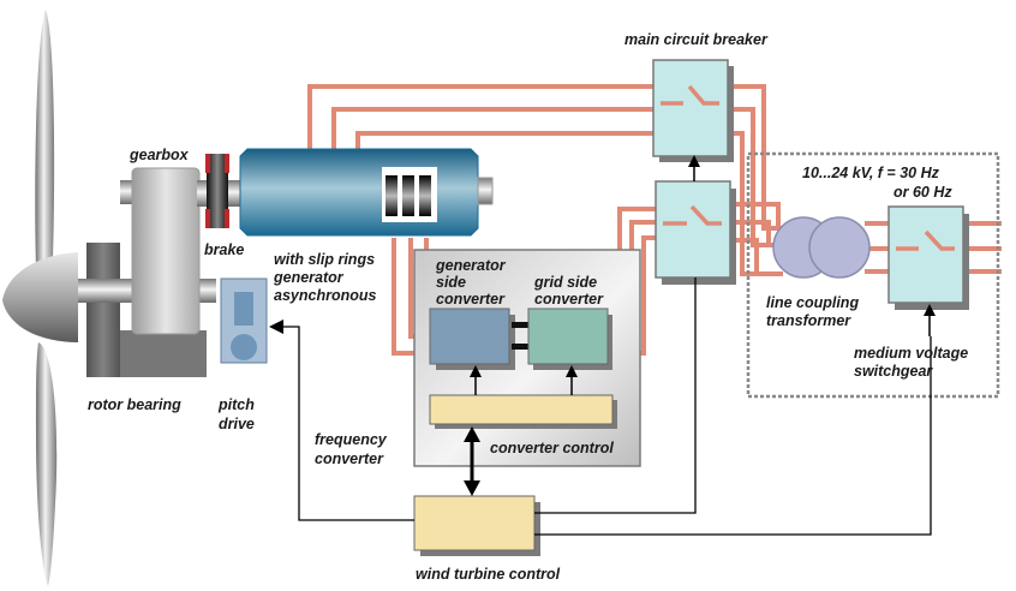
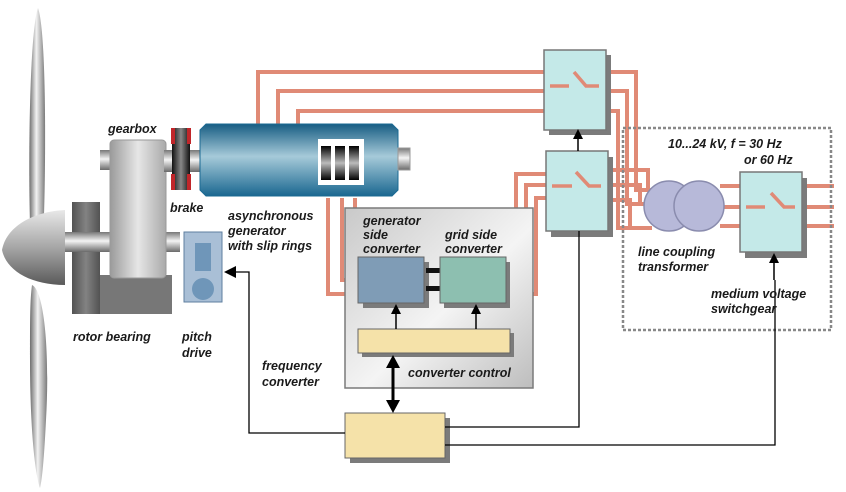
  gearbox
  brake
- with slip rings
+ asynchronous
  generator
- asynchronous
+ with slip rings
  rotor bearing
  pitch
  drive
  generator
  side
  converter
  grid side
  converter
  converter control
  frequency
  converter
- main circuit breaker
  10...24 kV, f = 30 Hz
  or 60 Hz
  line coupling
  transformer
  medium voltage
  switchgear
- wind turbine control
